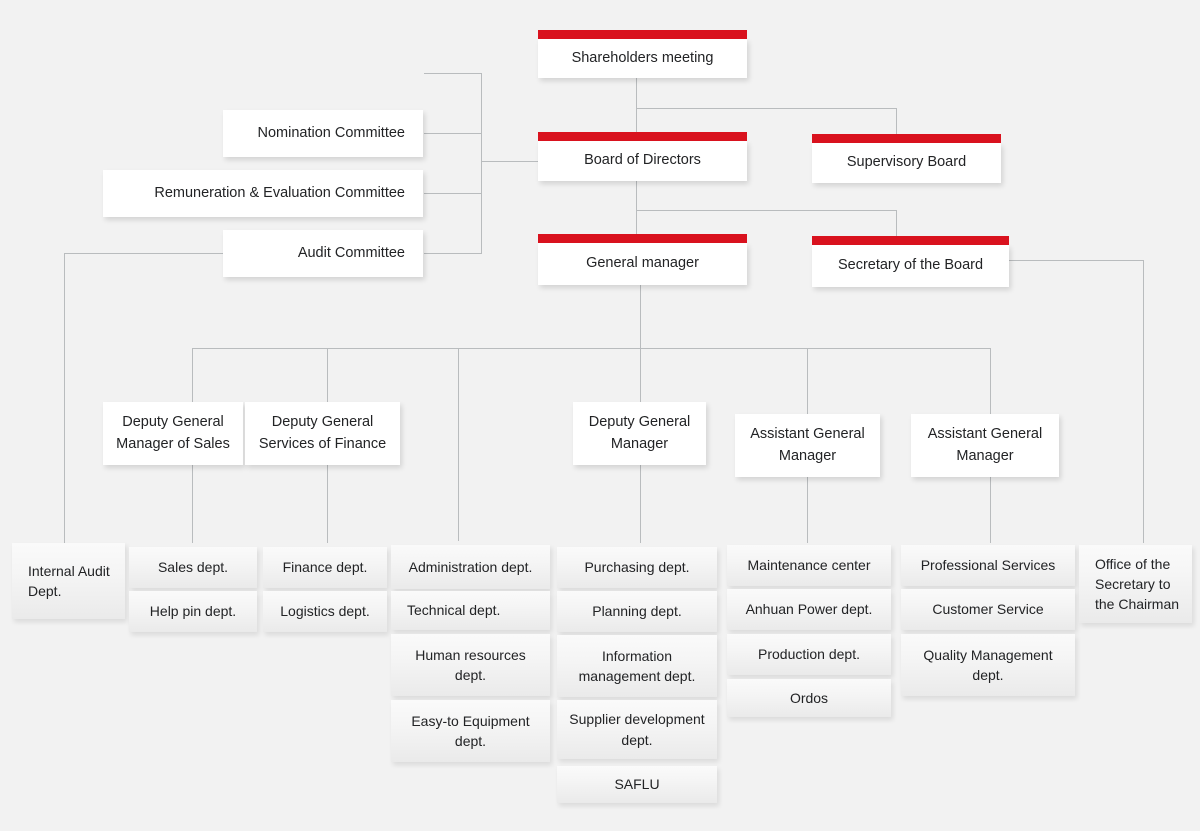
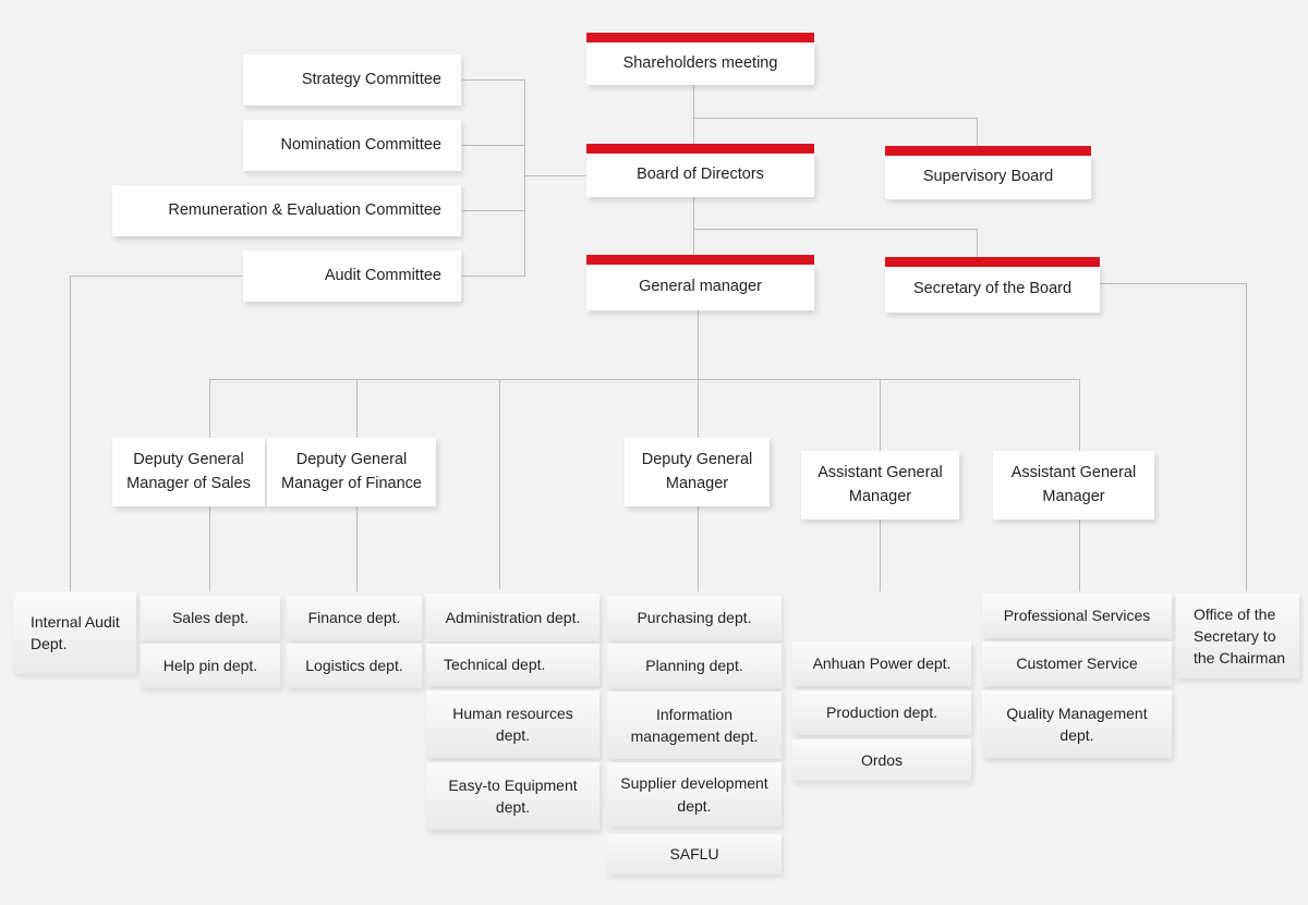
  Shareholders meeting
  Board of Directors
  Supervisory Board
  General manager
  Secretary of the Board
+ Strategy Committee
  Nomination Committee
  Remuneration & Evaluation Committee
  Audit Committee
  Deputy General Manager of Sales
- Deputy General Services of Finance
+ Deputy General Manager of Finance
  Deputy General Manager
  Assistant General Manager
  Assistant General Manager
  Internal Audit Dept.
  Sales dept.
  Help pin dept.
  Finance dept.
  Logistics dept.
  Administration dept.
  Technical dept.
  Human resources dept.
  Easy-to Equipment dept.
  Purchasing dept.
  Planning dept.
  Information management dept.
  Supplier development dept.
  SAFLU
- Maintenance center
  Anhuan Power dept.
  Production dept.
  Ordos
  Professional Services
  Customer Service
  Quality Management dept.
  Office of the Secretary to the Chairman
